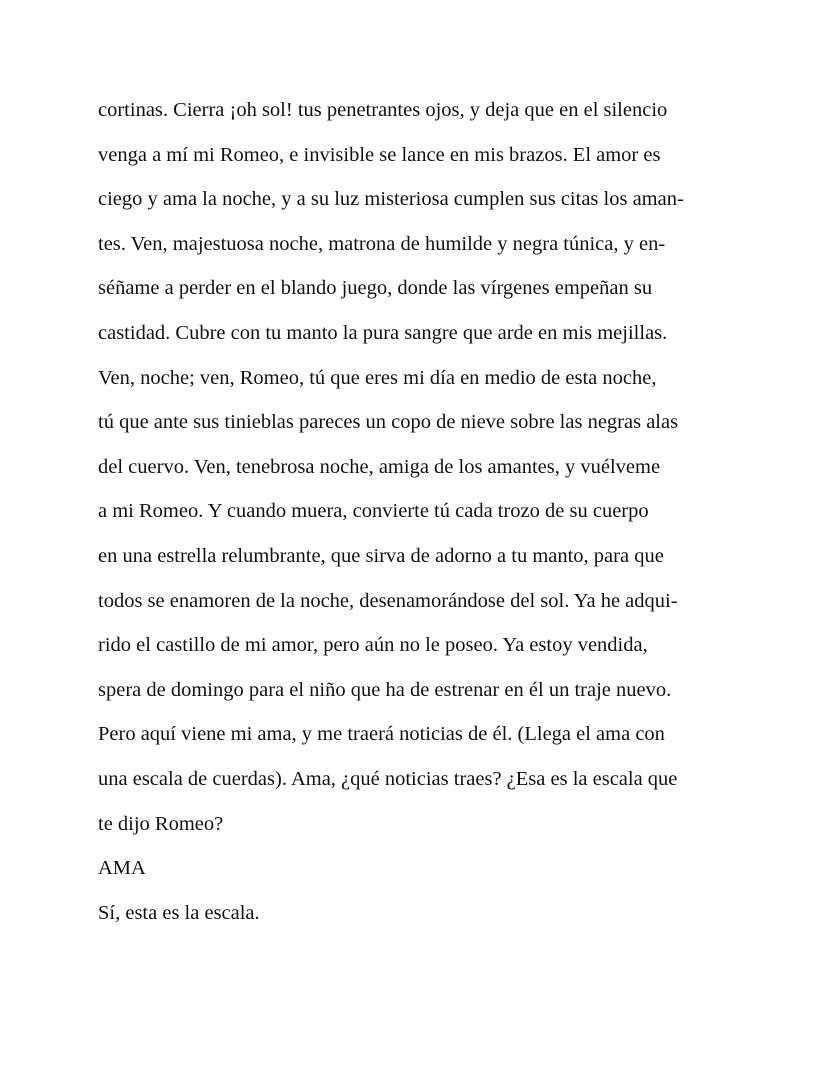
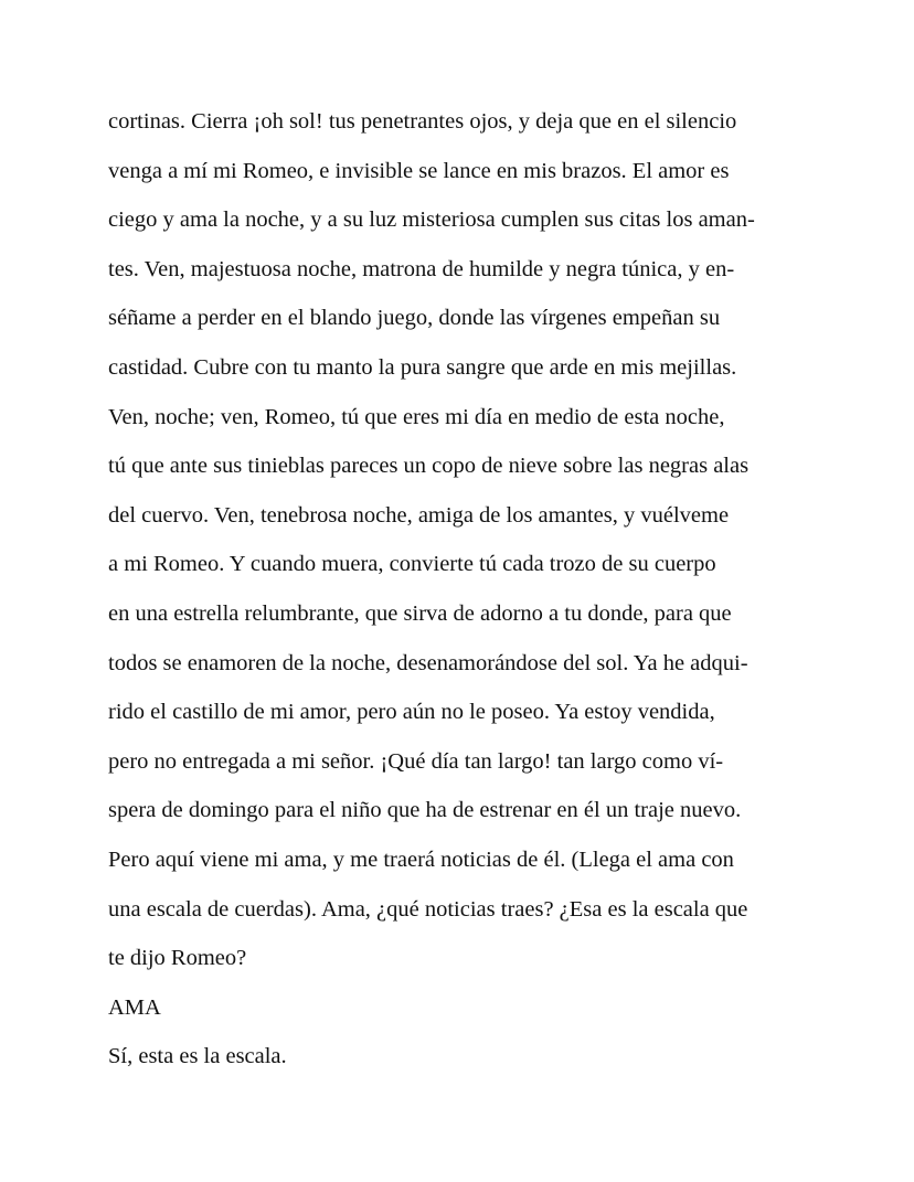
  cortinas. Cierra ¡oh sol! tus penetrantes ojos, y deja que en el silencio
  venga a mí mi Romeo, e invisible se lance en mis brazos. El amor es
  ciego y ama la noche, y a su luz misteriosa cumplen sus citas los aman-
  tes. Ven, majestuosa noche, matrona de humilde y negra túnica, y en-
  séñame a perder en el blando juego, donde las vírgenes empeñan su
  castidad. Cubre con tu manto la pura sangre que arde en mis mejillas.
  Ven, noche; ven, Romeo, tú que eres mi día en medio de esta noche,
  tú que ante sus tinieblas pareces un copo de nieve sobre las negras alas
  del cuervo. Ven, tenebrosa noche, amiga de los amantes, y vuélveme
  a mi Romeo. Y cuando muera, convierte tú cada trozo de su cuerpo
- en una estrella relumbrante, que sirva de adorno a tu manto, para que
+ en una estrella relumbrante, que sirva de adorno a tu donde, para que
  todos se enamoren de la noche, desenamorándose del sol. Ya he adqui-
  rido el castillo de mi amor, pero aún no le poseo. Ya estoy vendida,
+ pero no entregada a mi señor. ¡Qué día tan largo! tan largo como ví-
  spera de domingo para el niño que ha de estrenar en él un traje nuevo.
  Pero aquí viene mi ama, y me traerá noticias de él. (Llega el ama con
  una escala de cuerdas). Ama, ¿qué noticias traes? ¿Esa es la escala que
  te dijo Romeo?
  AMA
  Sí, esta es la escala.
